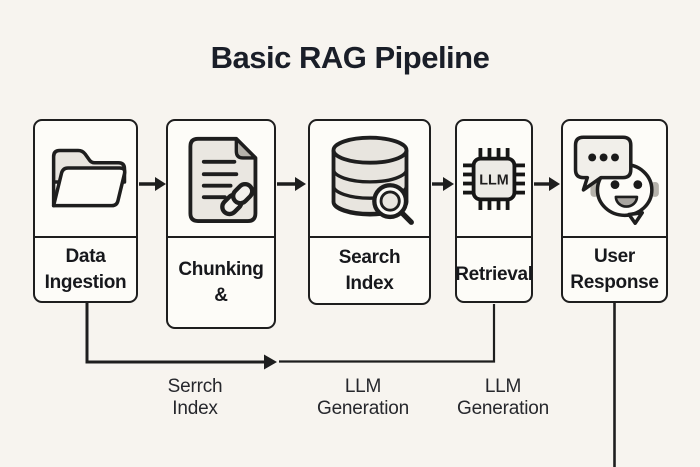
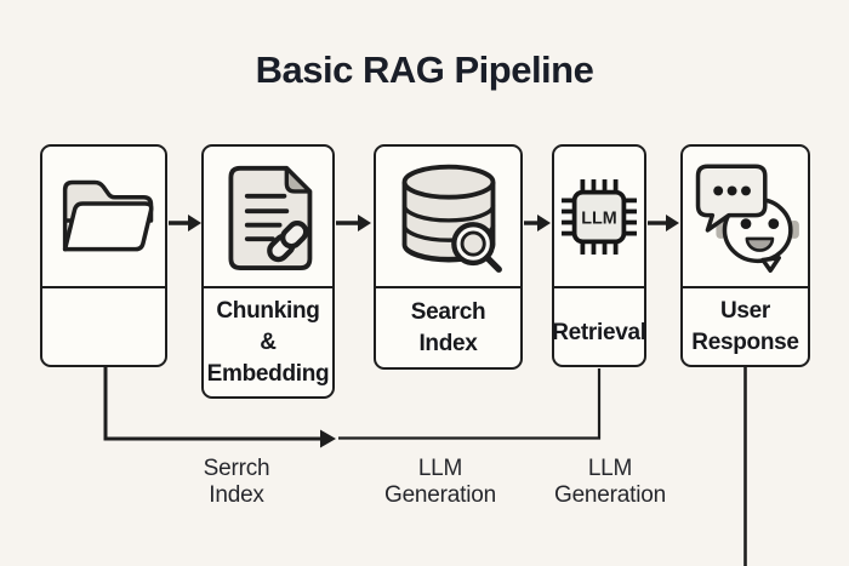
  Basic RAG Pipeline
- Data
- Ingestion
  Chunking
  &
+ Embedding
  Search
  Index
  LLM
  Retrieval
  User
  Response
  Serrch
  Index
  LLM
  Generation
  LLM
  Generation
